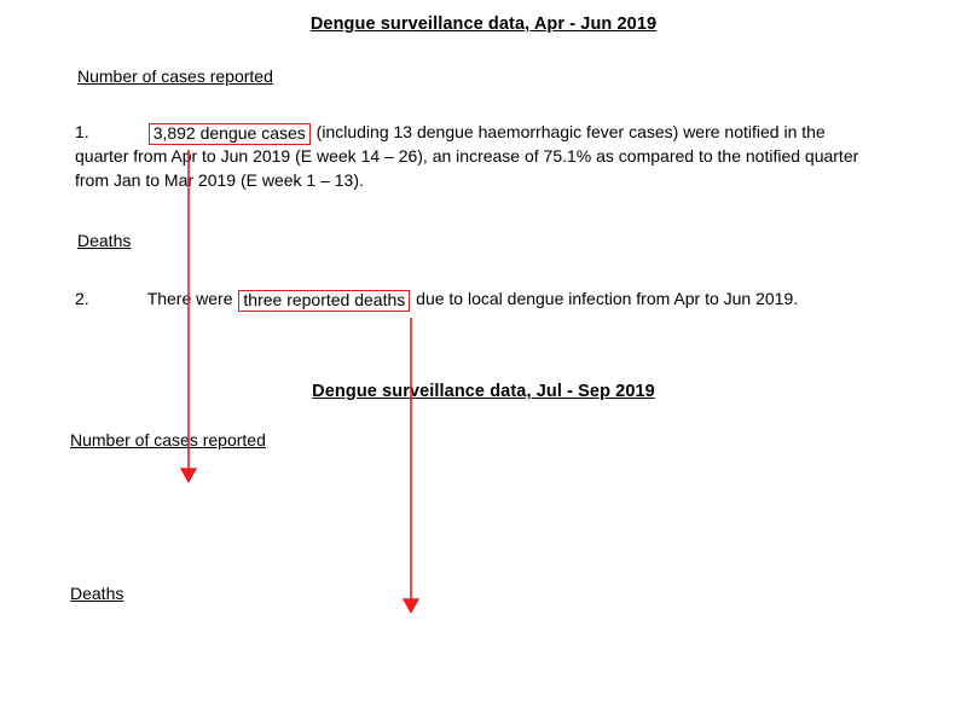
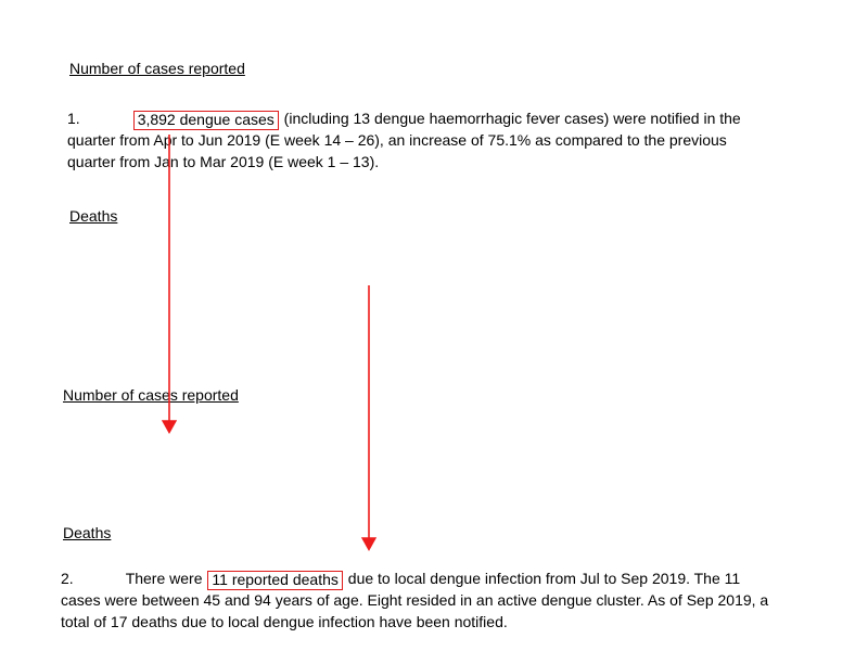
- Dengue surveillance data, Apr - Jun 2019
  Number of cases reported
- 1. 3,892 dengue cases (including 13 dengue haemorrhagic fever cases) were notified in the quarter from Apr to Jun 2019 (E week 14 – 26), an increase of 75.1% as compared to the notified quarter from Jan to Mar 2019 (E week 1 – 13).
+ 1. 3,892 dengue cases (including 13 dengue haemorrhagic fever cases) were notified in the quarter from Apr to Jun 2019 (E week 14 – 26), an increase of 75.1% as compared to the previous quarter from Jan to Mar 2019 (E week 1 – 13).
  Deaths
- 2. There were three reported deaths due to local dengue infection from Apr to Jun 2019.
- Dengue surveillance data, Jul - Sep 2019
  Number of cases reported
  Deaths
+ 2. There were 11 reported deaths due to local dengue infection from Jul to Sep 2019. The 11 cases were between 45 and 94 years of age. Eight resided in an active dengue cluster. As of Sep 2019, a total of 17 deaths due to local dengue infection have been notified.
